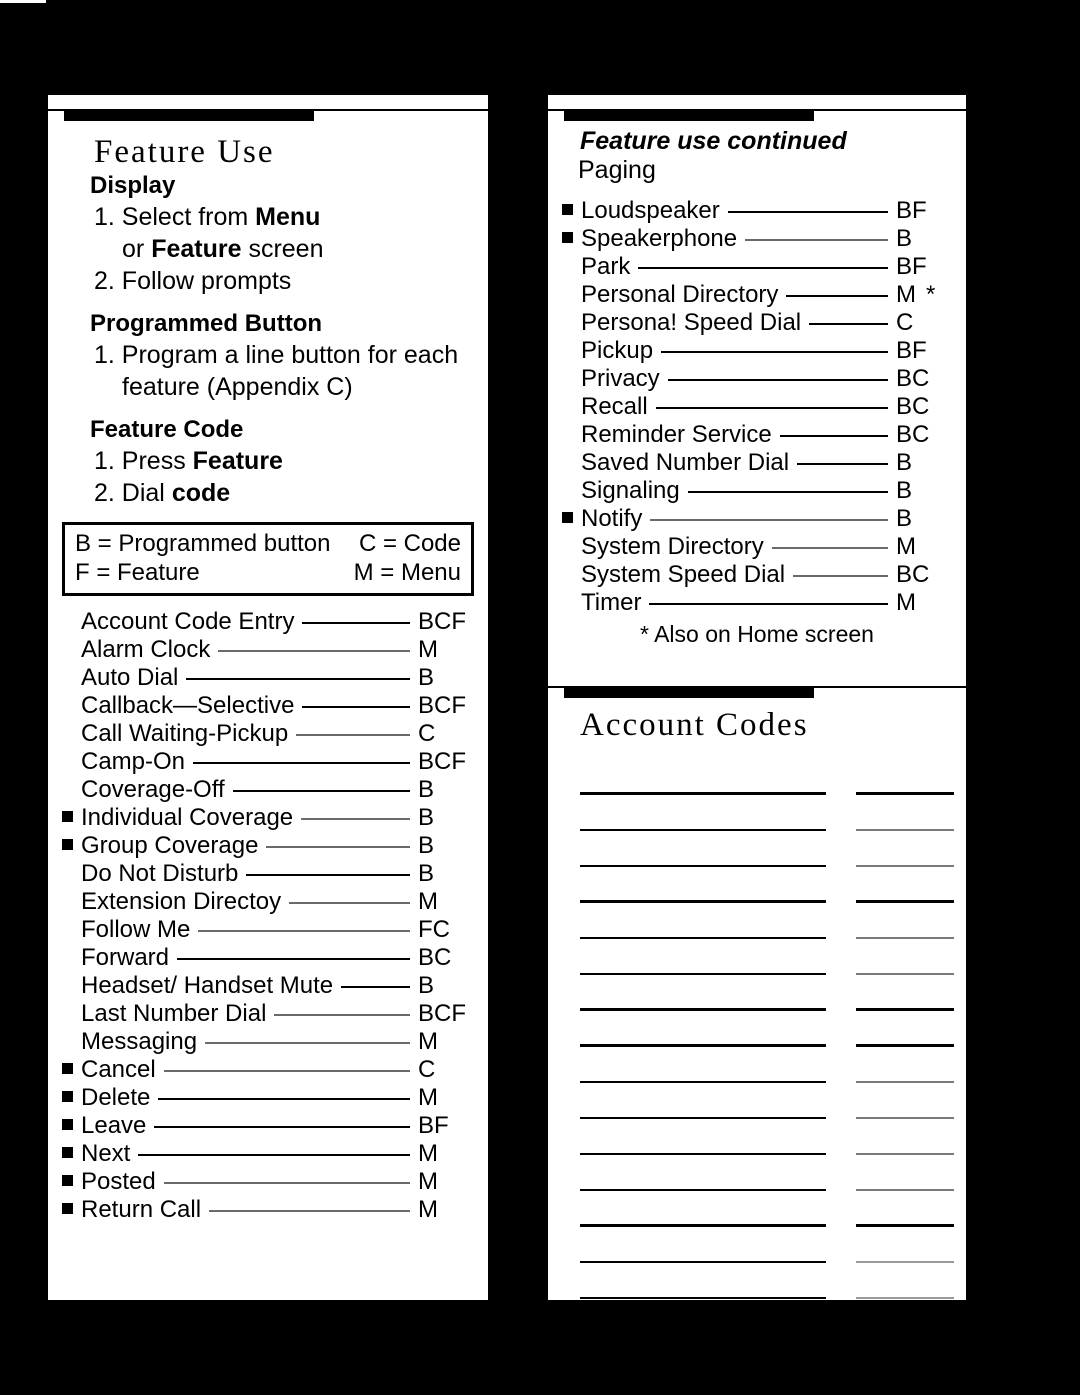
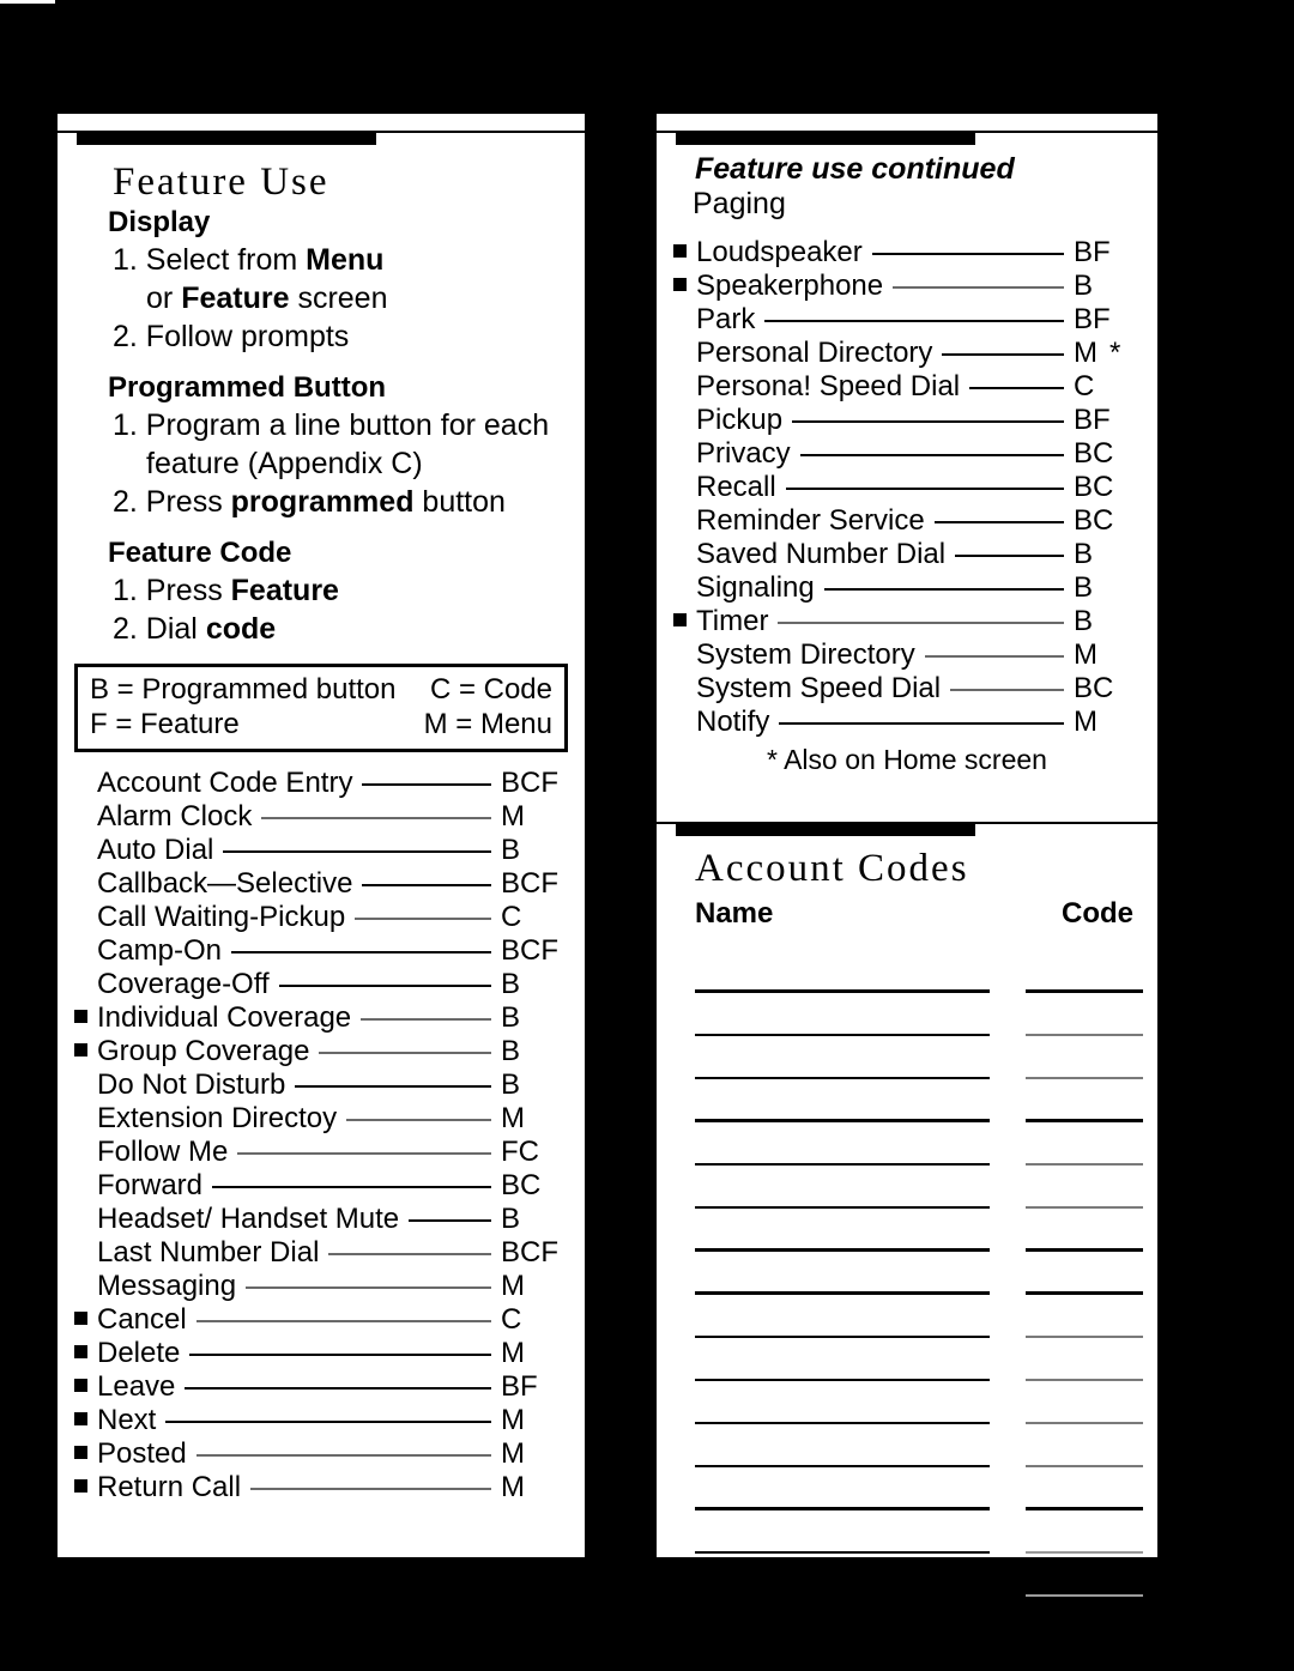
  Feature Use
  Display
  1. Select from Menu
  or Feature screen
  2. Follow prompts
  Programmed Button
  1. Program a line button for each
  feature (Appendix C)
+ 2. Press programmed button
  Feature Code
  1. Press Feature
  2. Dial code
  B = Programmed button
  C = Code
  F = Feature
  M = Menu
  Account Code Entry
  BCF
  Alarm Clock
  M
  Auto Dial
  B
  Callback—Selective
  BCF
  Call Waiting-Pickup
  C
  Camp-On
  BCF
  Coverage-Off
  B
  Individual Coverage
  B
  Group Coverage
  B
  Do Not Disturb
  B
  Extension Directoy
  M
  Follow Me
  FC
  Forward
  BC
  Headset/ Handset Mute
  B
  Last Number Dial
  BCF
  Messaging
  M
  Cancel
  C
  Delete
  M
  Leave
  BF
  Next
  M
  Posted
  M
  Return Call
  M
  Feature use continued
  Paging
  Loudspeaker
  BF
  Speakerphone
  B
  Park
  BF
  Personal Directory
  M *
  Persona! Speed Dial
  C
  Pickup
  BF
  Privacy
  BC
  Recall
  BC
  Reminder Service
  BC
  Saved Number Dial
  B
  Signaling
  B
- Notify
+ Timer
  B
  System Directory
  M
  System Speed Dial
  BC
- Timer
+ Notify
  M
  * Also on Home screen
  Account Codes
+ Name
+ Code
